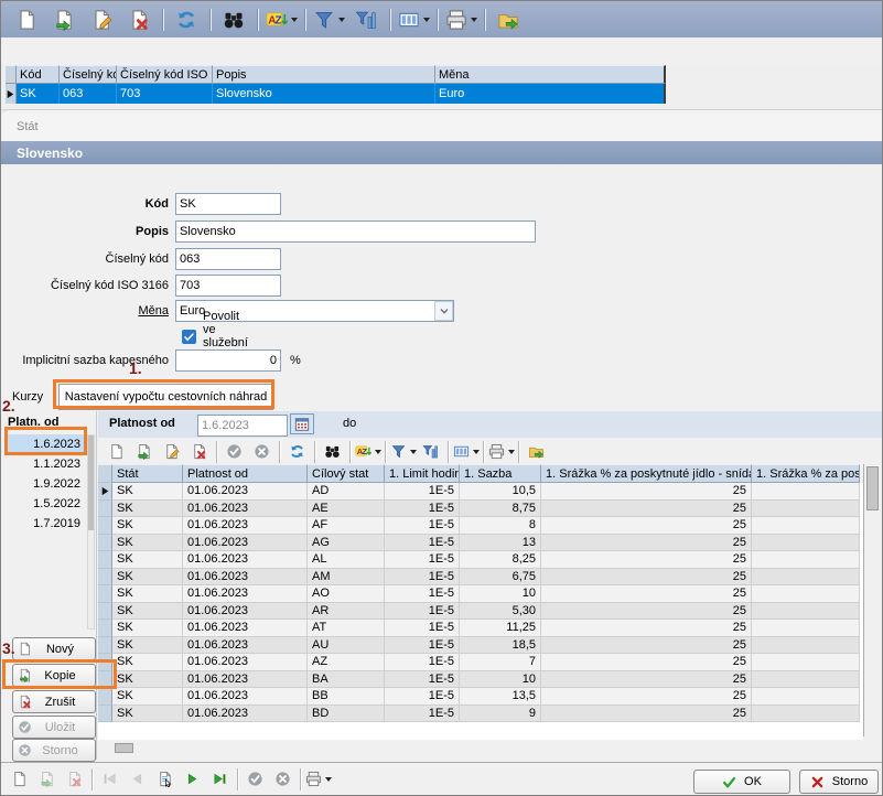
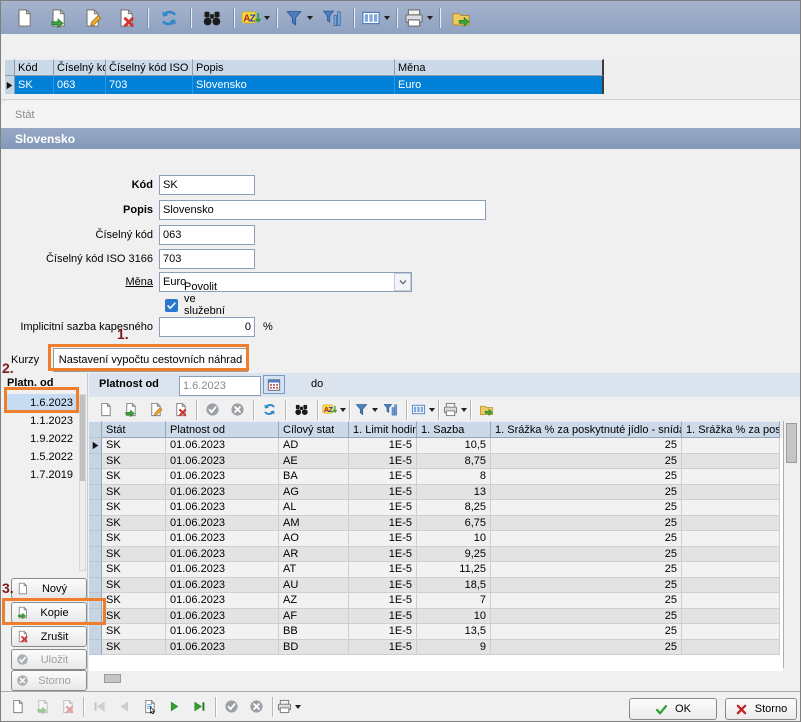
  A
  Z
  Kód
  Číselný k
  Číselný kód ISO
  Popis
  Měna
  SK
  063
  703
  Slovensko
  Euro
  Stát
  Slovensko
  Kód
  SK
  Popis
  Slovensko
  Číselný kód
  063
  Číselný kód ISO 3166
  703
  Měna
  Euro
  Povolit ve služební
  Implicitní sazba kapesného
  0
  %
  Kurzy
  Nastavení vypočtu cestovních náhrad
  Platn. od
  1.6.2023
  1.1.2023
  1.9.2022
  1.5.2022
  1.7.2019
  Nový
  Kopie
  Zrušit
  Uložit
  Storno
  Platnost od
  1.6.2023
  do
  A
  Z
  Stát
  Platnost od
  Cílový stat
  1. Limit hodin
  1. Sazba
  1. Srážka % za poskytnuté jídlo - sníd
  1. Srážka % za pos
  SK
  01.06.2023
  AD
  1E-5
  10,5
  25
  SK
  01.06.2023
  AE
  1E-5
  8,75
  25
  SK
  01.06.2023
- AF
+ BA
  1E-5
  8
  25
  SK
  01.06.2023
  AG
  1E-5
  13
  25
  SK
  01.06.2023
  AL
  1E-5
  8,25
  25
  SK
  01.06.2023
  AM
  1E-5
  6,75
  25
  SK
  01.06.2023
  AO
  1E-5
  10
  25
  SK
  01.06.2023
  AR
  1E-5
- 5,30
+ 9,25
  25
  SK
  01.06.2023
  AT
  1E-5
  11,25
  25
  SK
  01.06.2023
  AU
  1E-5
  18,5
  25
  SK
  01.06.2023
  AZ
  1E-5
  7
  25
  SK
  01.06.2023
- BA
+ AF
  1E-5
  10
  25
  SK
  01.06.2023
  BB
  1E-5
  13,5
  25
  SK
  01.06.2023
  BD
  1E-5
  9
  25
  OK
  Storno
  1.
  2.
  3.
